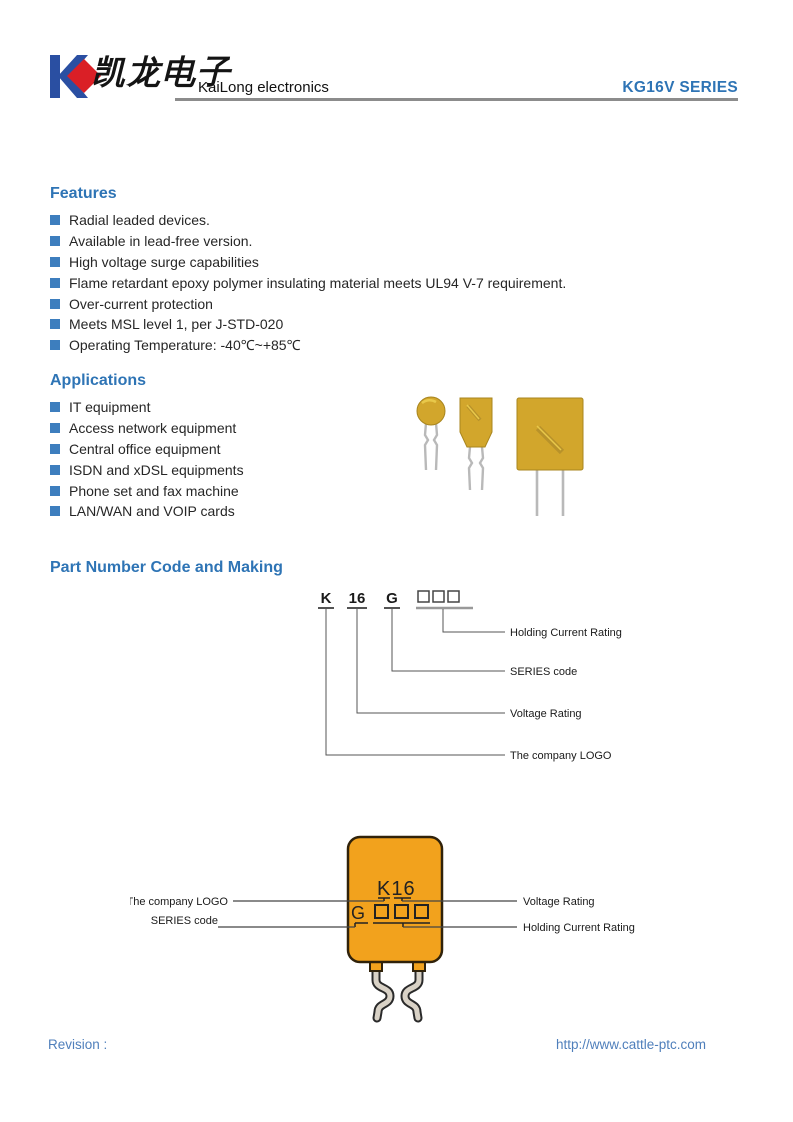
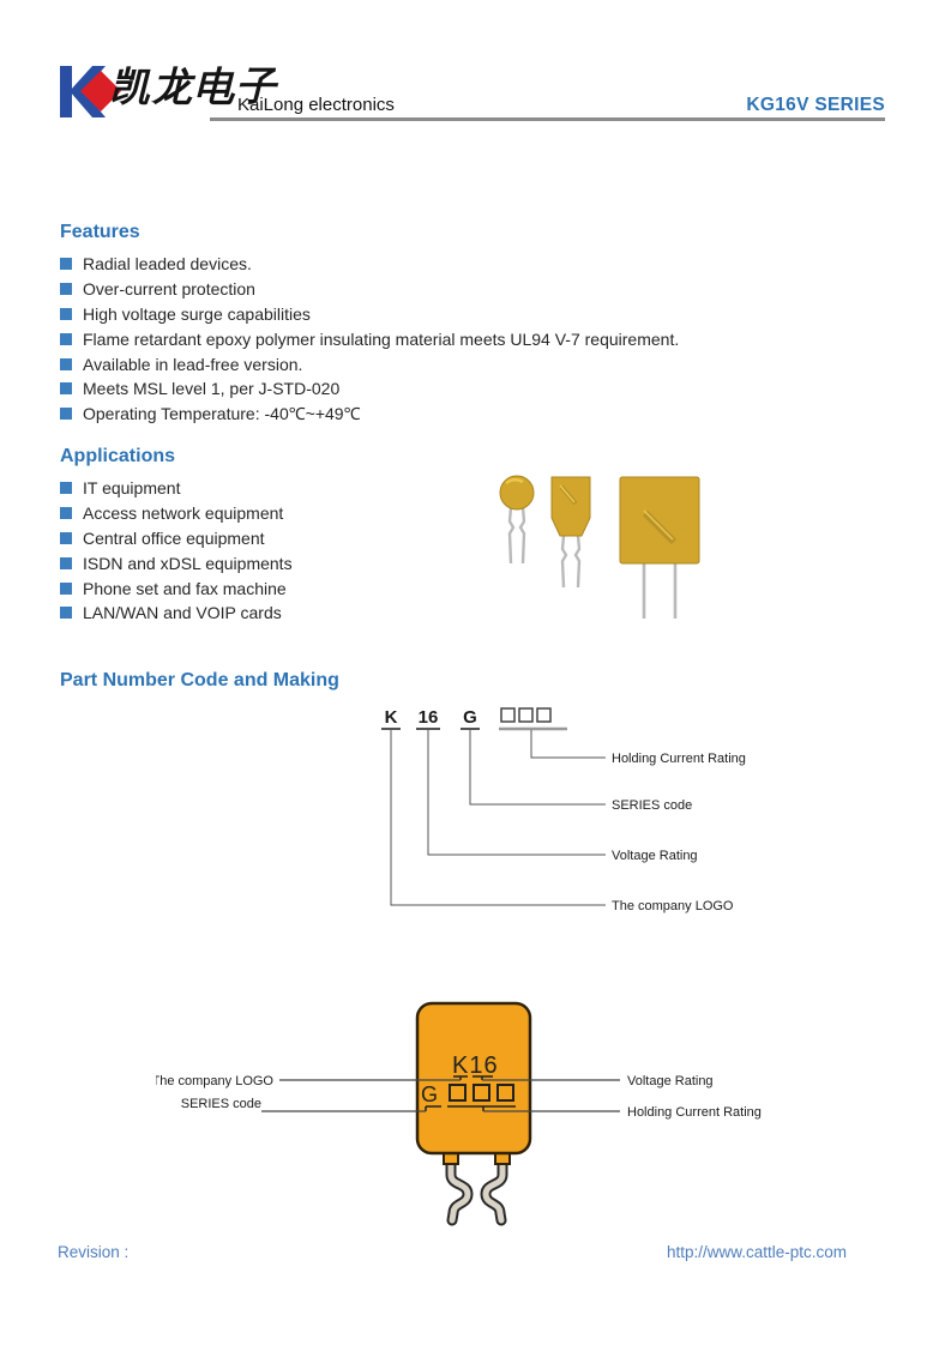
  凯龙电子
  KaiLong electronics
  KG16V SERIES
  Features
  Radial leaded devices.
- Available in lead-free version.
+ Over-current protection
  High voltage surge capabilities
  Flame retardant epoxy polymer insulating material meets UL94 V-7 requirement.
- Over-current protection
+ Available in lead-free version.
  Meets MSL level 1, per J-STD-020
- Operating Temperature: -40℃~+85℃
+ Operating Temperature: -40℃~+49℃
  Applications
  IT equipment
  Access network equipment
  Central office equipment
  ISDN and xDSL equipments
  Phone set and fax machine
  LAN/WAN and VOIP cards
  Part Number Code and Making
  K
  16
  G
  Holding Current Rating
  SERIES code
  Voltage Rating
  The company LOGO
  K16
  G
  The company LOGO
  SERIES code
  Voltage Rating
  Holding Current Rating
  Revision :
  http://www.cattle-ptc.com
